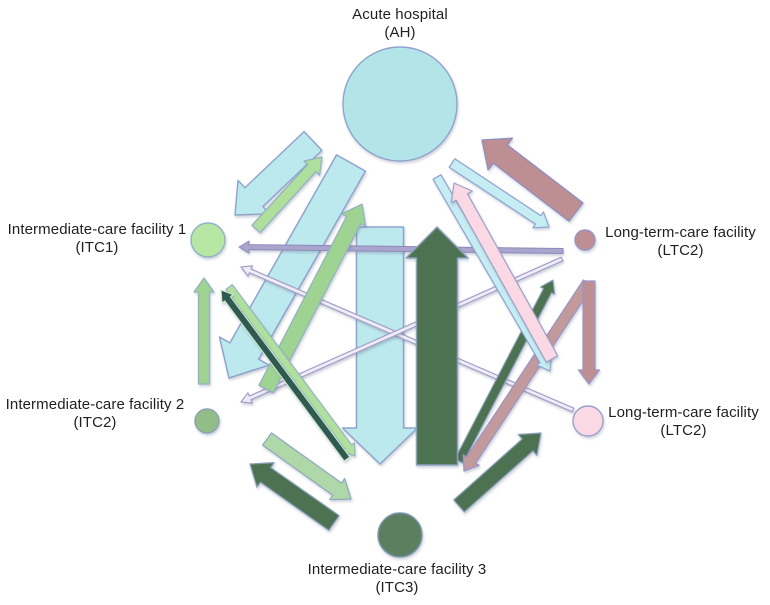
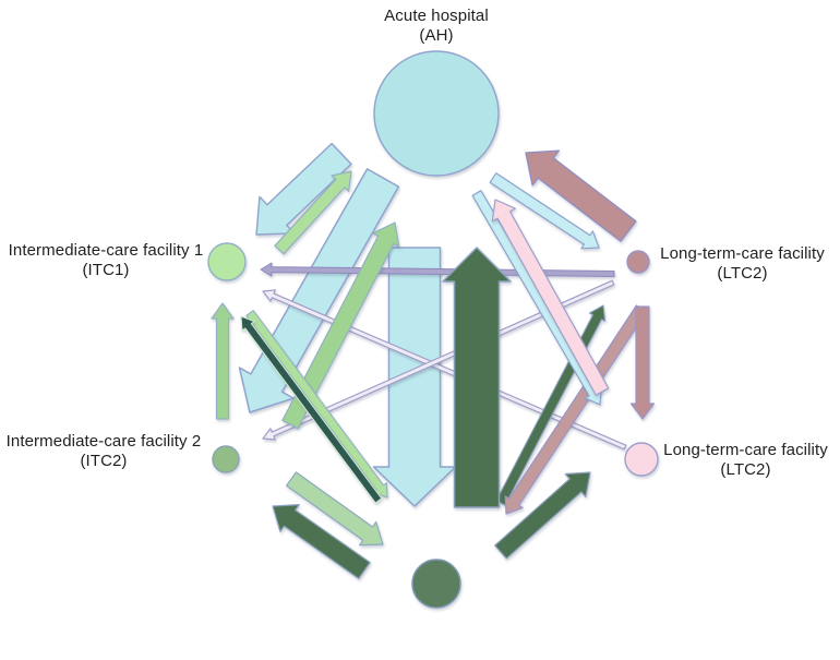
  Acute hospital
  (AH)
  Intermediate-care facility 1
  (ITC1)
  Intermediate-care facility 2
  (ITC2)
- Intermediate-care facility 3
- (ITC3)
  Long-term-care facility
  (LTC2)
  Long-term-care facility
  (LTC2)
